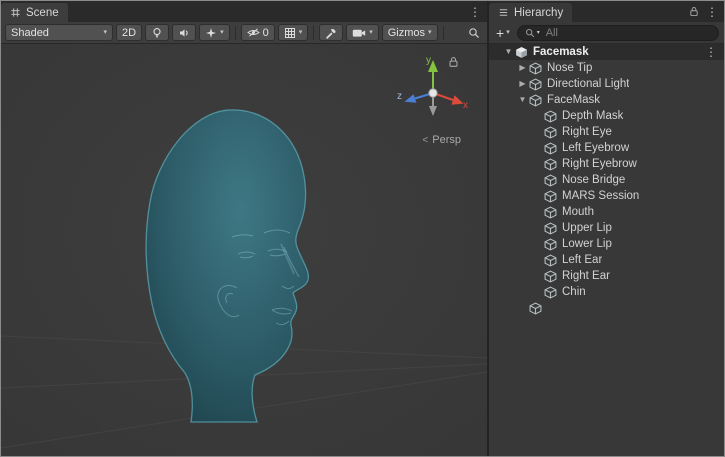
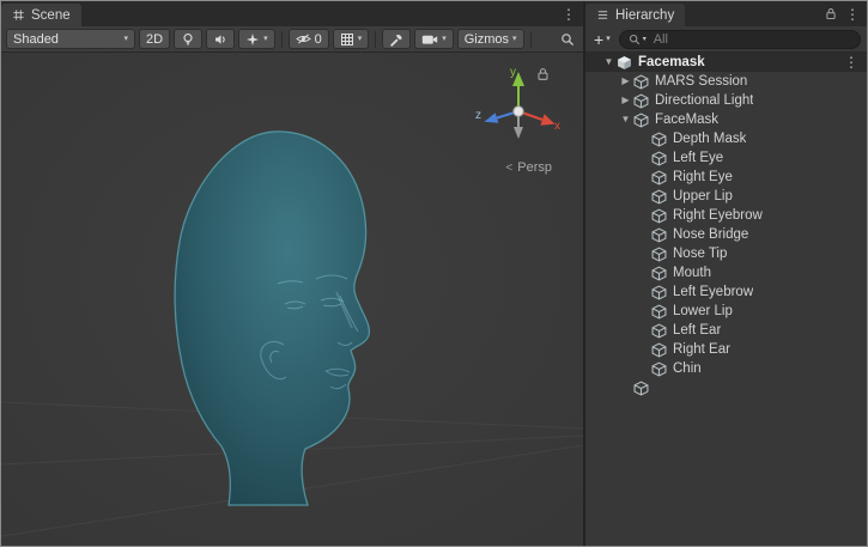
  Scene
  ⋮
  Shaded
  2D
  0
  Gizmos
  y
  x
  z
  <
  Persp
  Hierarchy
  ⋮
  +
  All
  ▼
  Facemask
  ⋮
  ▶
- Nose Tip
+ MARS Session
  ▶
  Directional Light
  ▼
  FaceMask
  Depth Mask
+ Left Eye
  Right Eye
- Left Eyebrow
+ Upper Lip
  Right Eyebrow
  Nose Bridge
- MARS Session
+ Nose Tip
  Mouth
- Upper Lip
+ Left Eyebrow
  Lower Lip
  Left Ear
  Right Ear
  Chin
